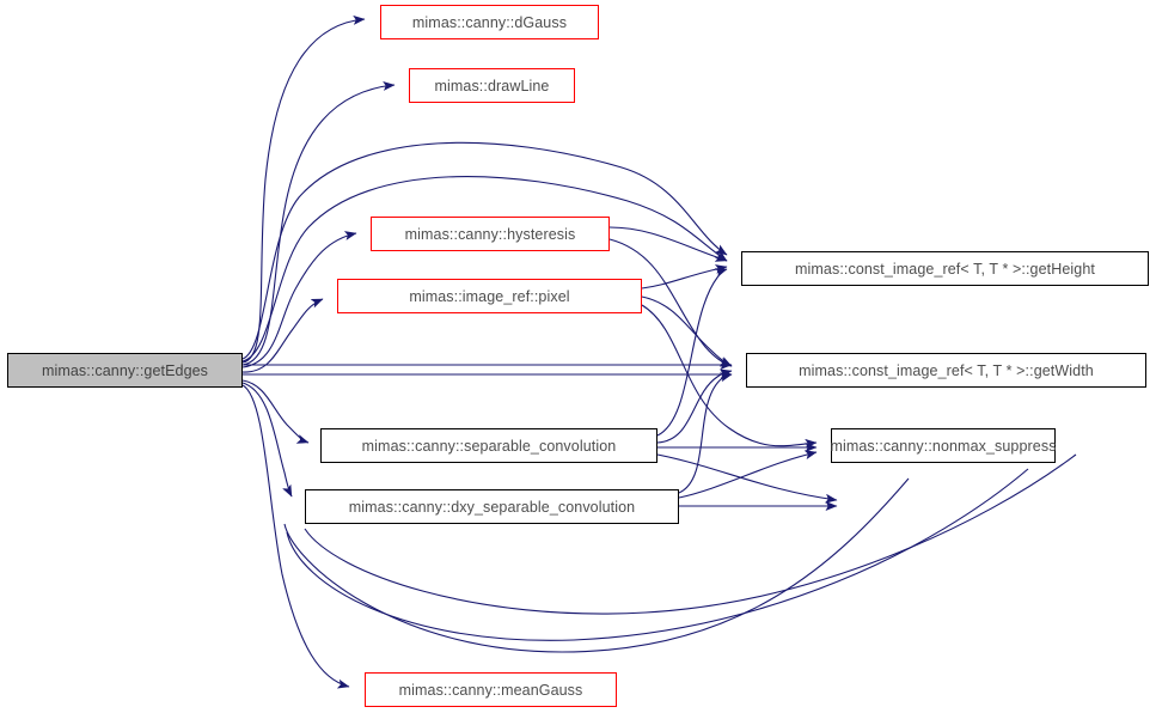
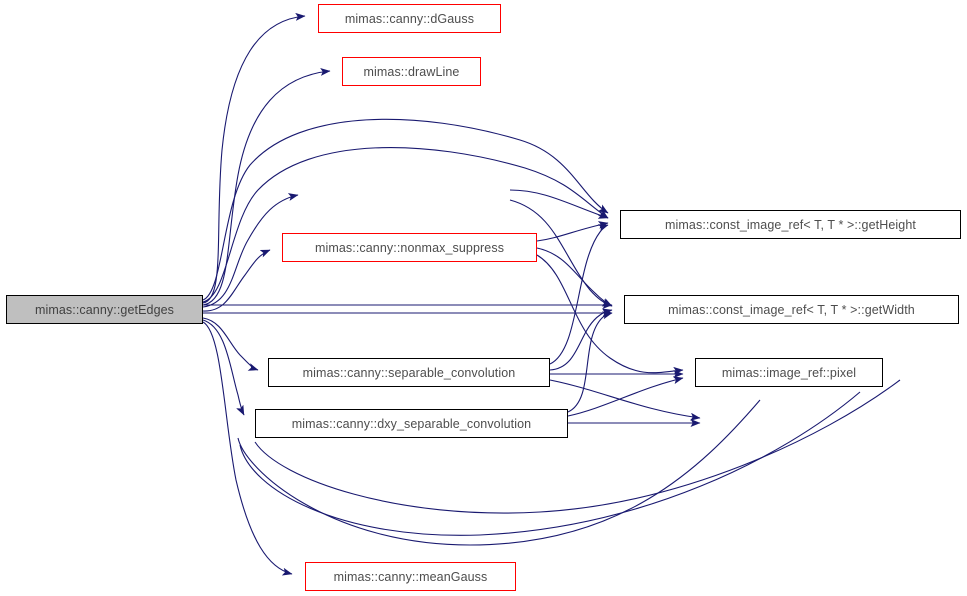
  mimas::canny::getEdges
  mimas::canny::dGauss
  mimas::drawLine
- mimas::canny::hysteresis
- mimas::image_ref::pixel
+ mimas::canny::nonmax_suppress
  mimas::canny::separable_convolution
  mimas::canny::dxy_separable_convolution
  mimas::canny::meanGauss
  mimas::const_image_ref< T, T * >::getHeight
  mimas::const_image_ref< T, T * >::getWidth
- mimas::canny::nonmax_suppress
+ mimas::image_ref::pixel
